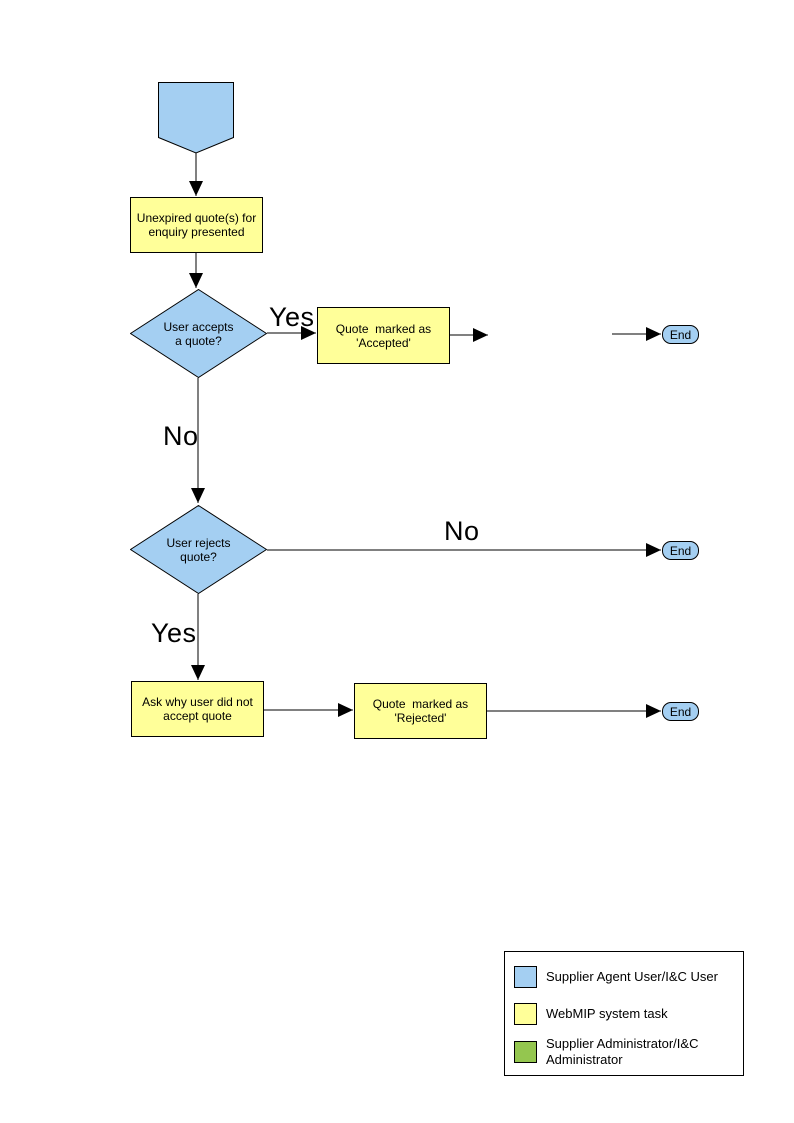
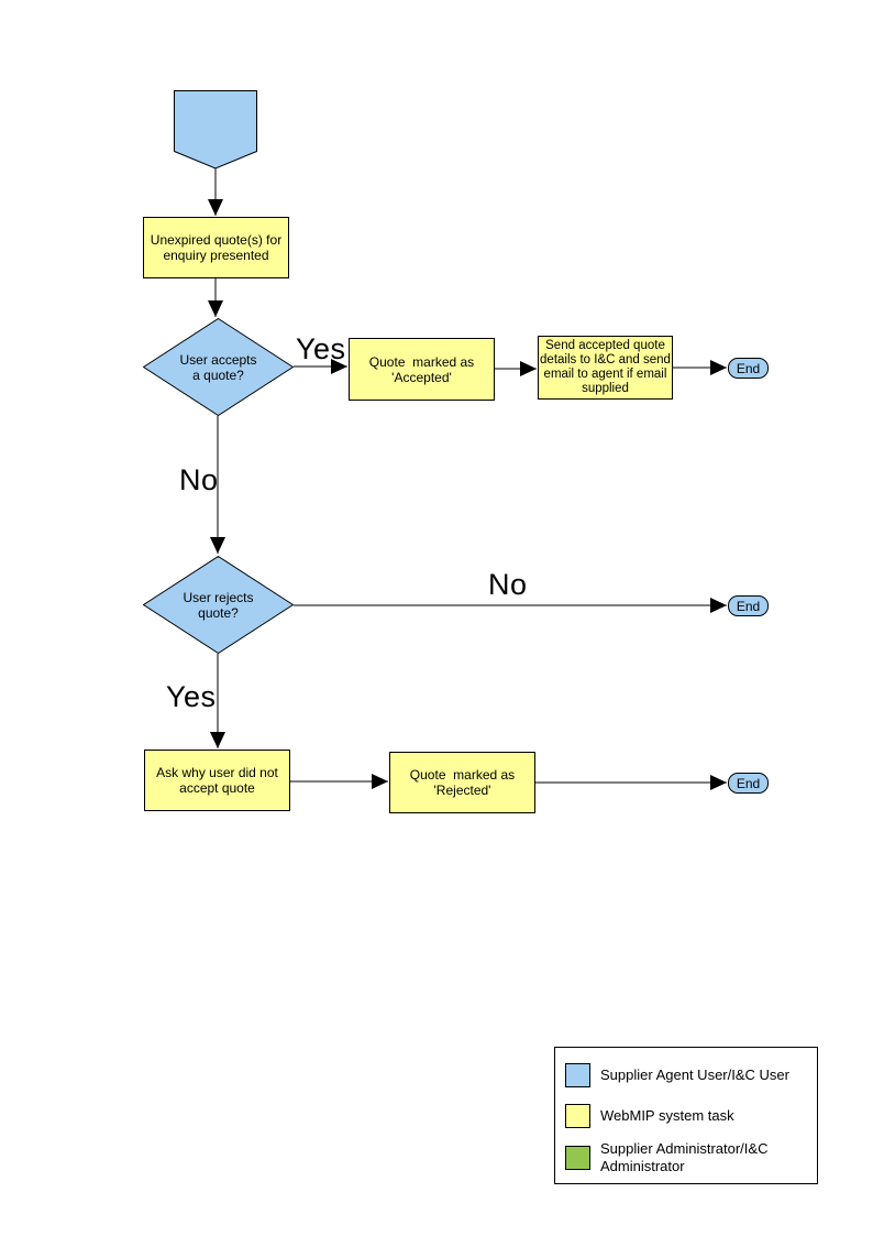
  Unexpired quote(s) for
  enquiry presented
  User accepts
  a quote?
  Yes
  Quote marked as
  'Accepted'
+ Send accepted quote
+ details to I&C and send
+ email to agent if email
+ supplied
  End
  No
  User rejects
  quote?
  No
  End
  Yes
  Ask why user did not
  accept quote
  Quote marked as
  'Rejected'
  End
  Supplier Agent User/I&C User
  WebMIP system task
  Supplier Administrator/I&C
  Administrator
